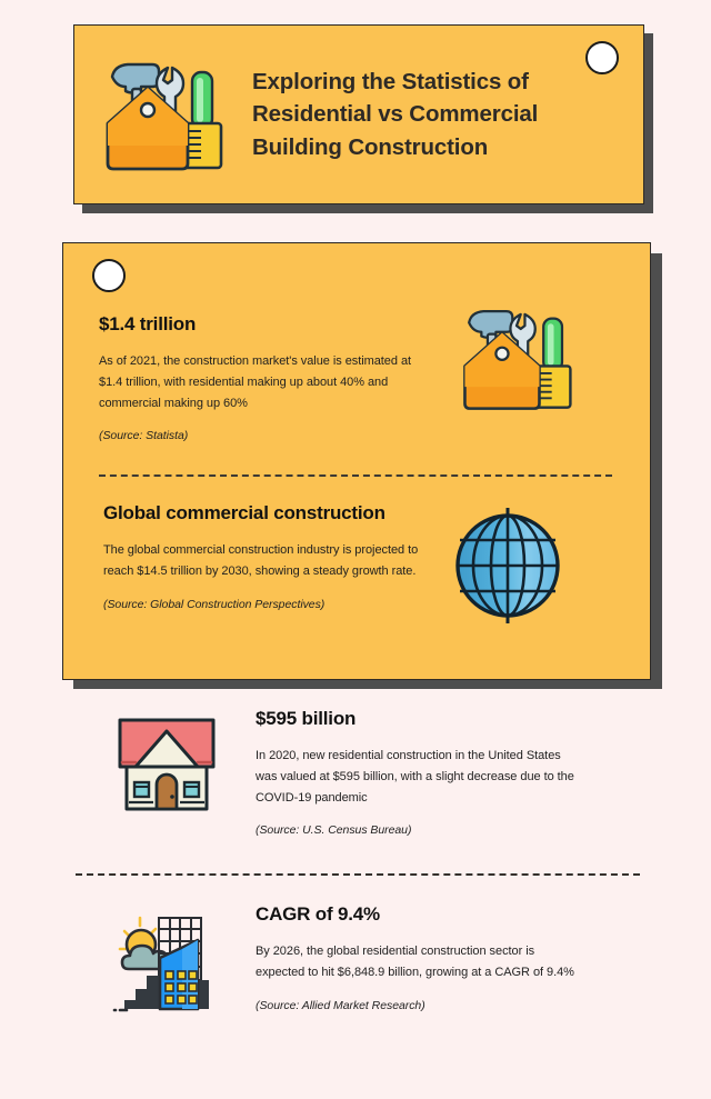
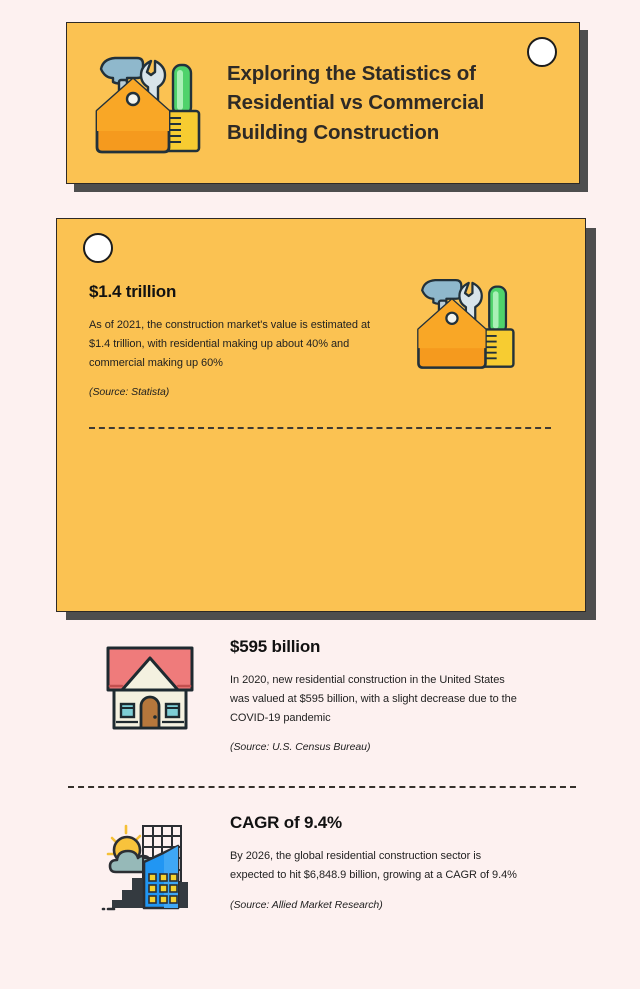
  Exploring the Statistics of Residential vs Commercial Building Construction
  $1.4 trillion
  As of 2021, the construction market's value is estimated at $1.4 trillion, with residential making up about 40% and commercial making up 60%
  (Source: Statista)
- Global commercial construction
- The global commercial construction industry is projected to reach $14.5 trillion by 2030, showing a steady growth rate.
- (Source: Global Construction Perspectives)
  $595 billion
  In 2020, new residential construction in the United States was valued at $595 billion, with a slight decrease due to the COVID-19 pandemic
  (Source: U.S. Census Bureau)
  CAGR of 9.4%
  By 2026, the global residential construction sector is expected to hit $6,848.9 billion, growing at a CAGR of 9.4%
  (Source: Allied Market Research)
